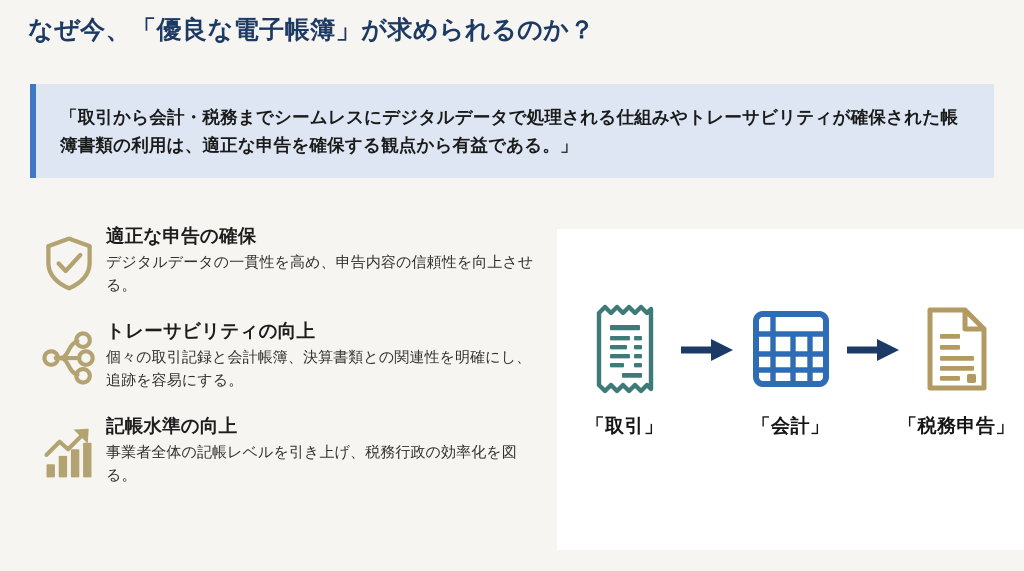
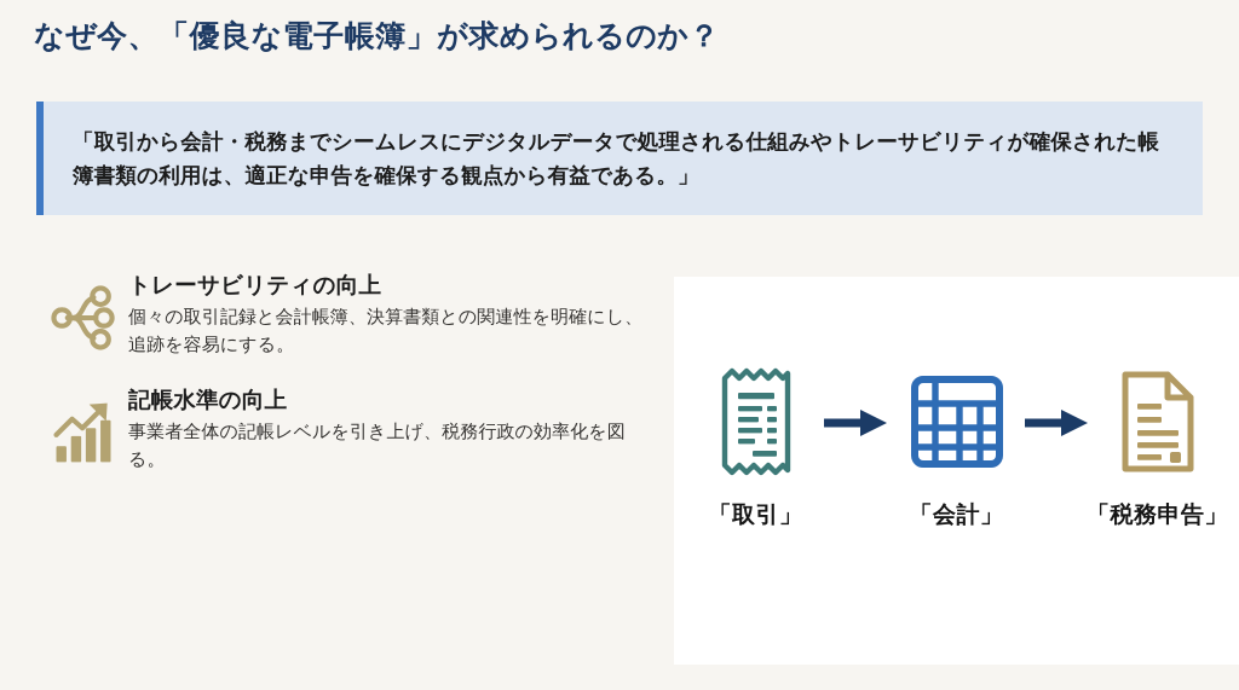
  なぜ今、「優良な電子帳簿」が求められるのか？
  「取引から会計・税務までシームレスにデジタルデータで処理される仕組みやトレーサビリティが確保された帳簿書類の利用は、適正な申告を確保する観点から有益である。」
- 適正な申告の確保
- デジタルデータの一貫性を高め、申告内容の信頼性を向上させる。
  トレーサビリティの向上
  個々の取引記録と会計帳簿、決算書類との関連性を明確にし、追跡を容易にする。
  記帳水準の向上
  事業者全体の記帳レベルを引き上げ、税務行政の効率化を図る。
  「取引」
  「会計」
  「税務申告」
